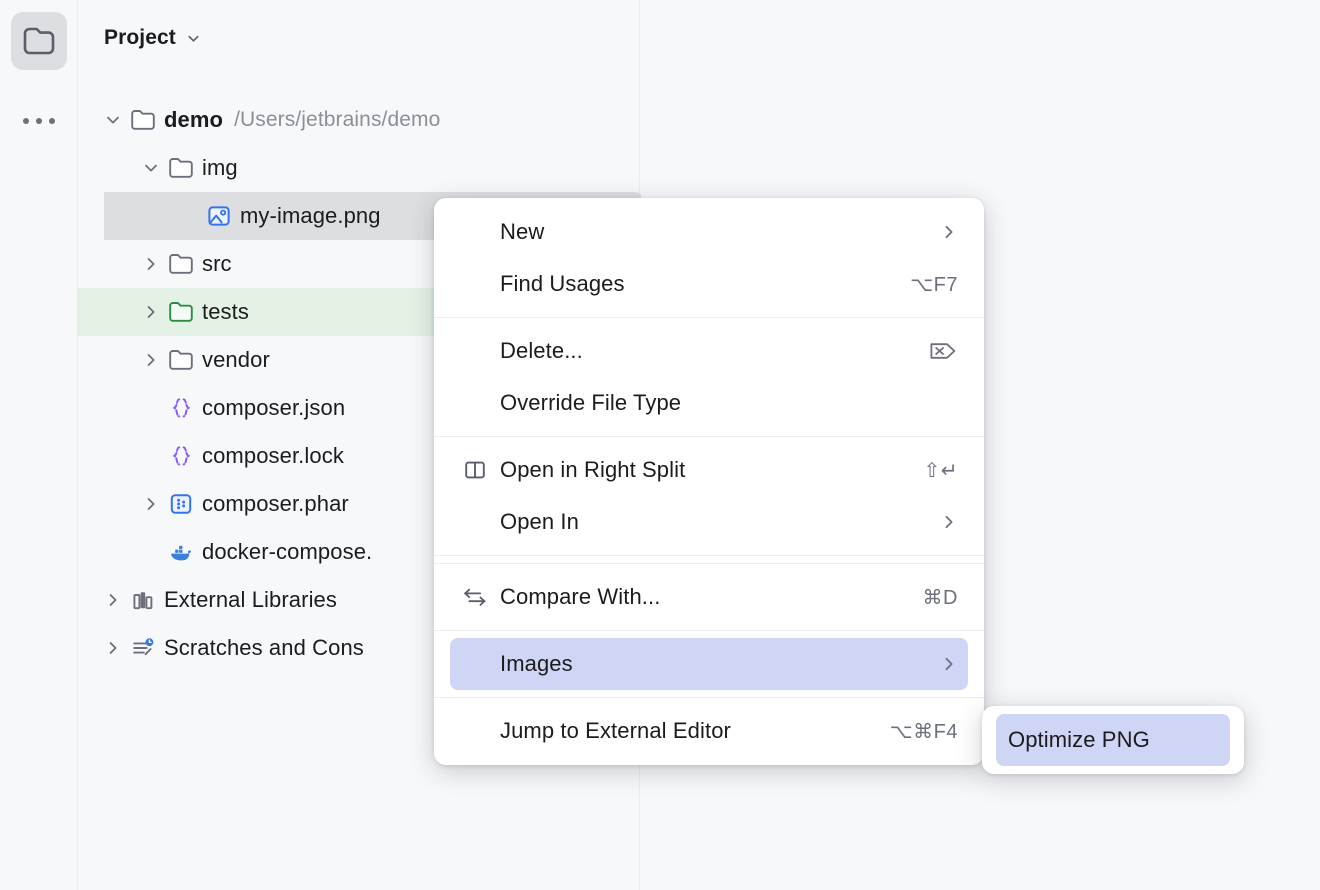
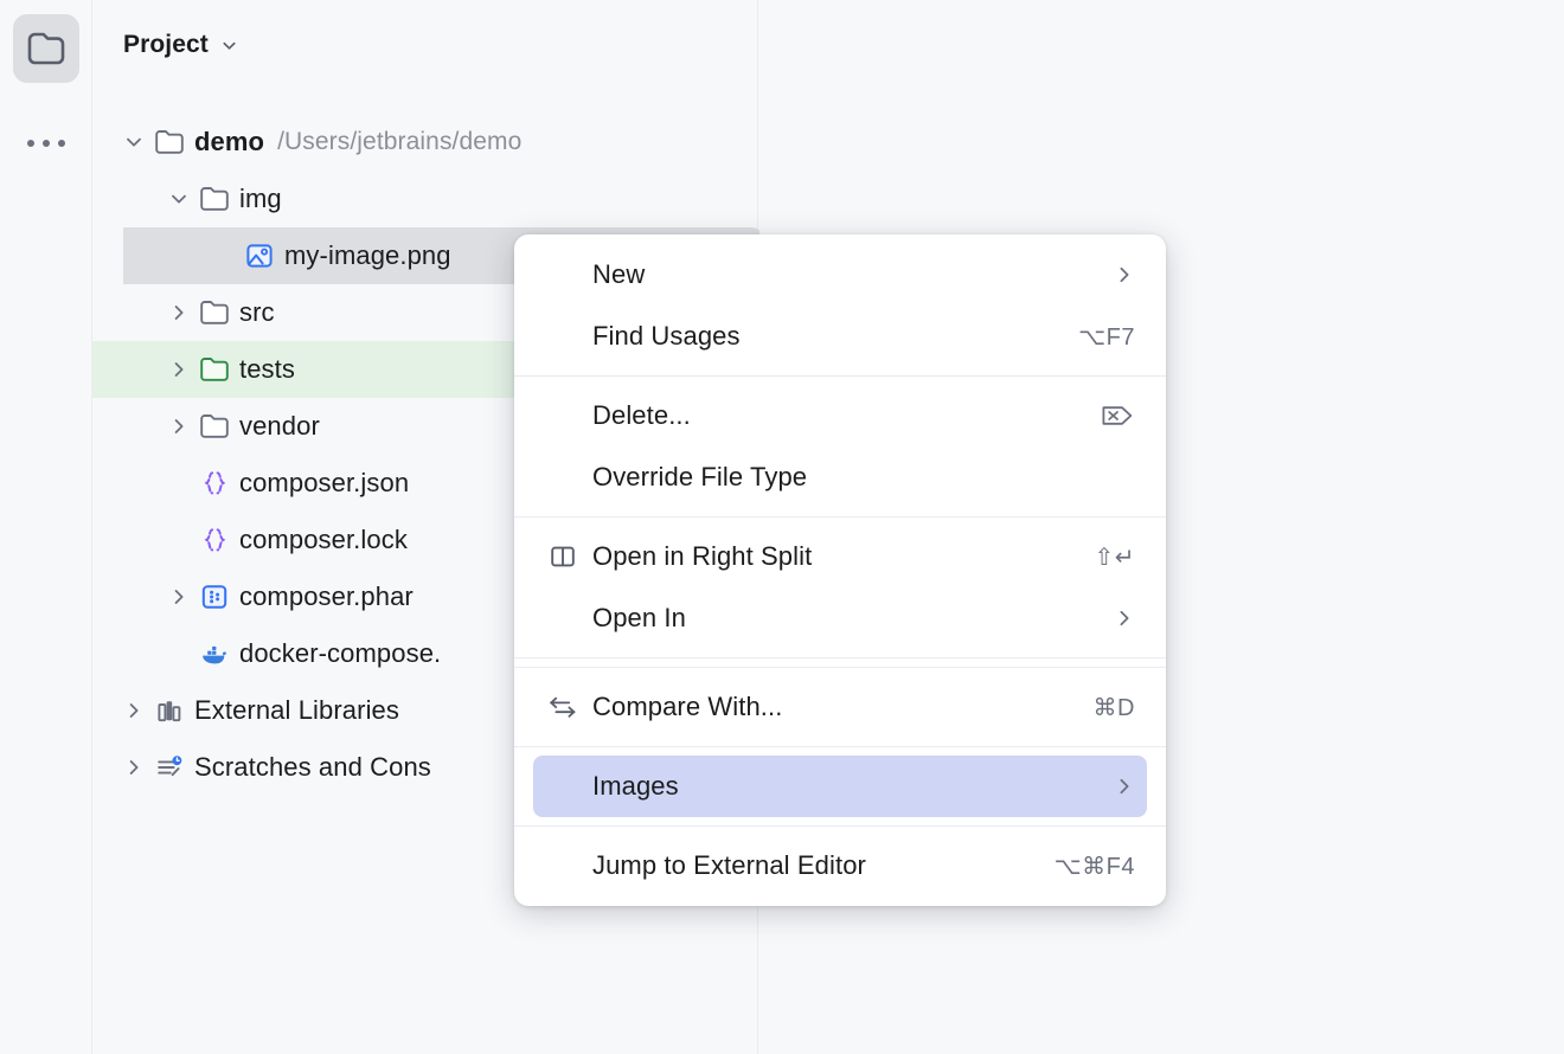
  Project
  demo
  /Users/jetbrains/demo
  img
  my-image.png
  src
  tests
  vendor
  composer.json
  composer.lock
  composer.phar
  docker-compose.
  External Libraries
  Scratches and Cons
  New
  Find Usages
  ⌥F7
  Delete...
  Override File Type
  Open in Right Split
  ⇧↵
  Open In
  Compare With...
  ⌘D
  Images
  Jump to External Editor
  ⌥⌘F4
- Optimize PNG
